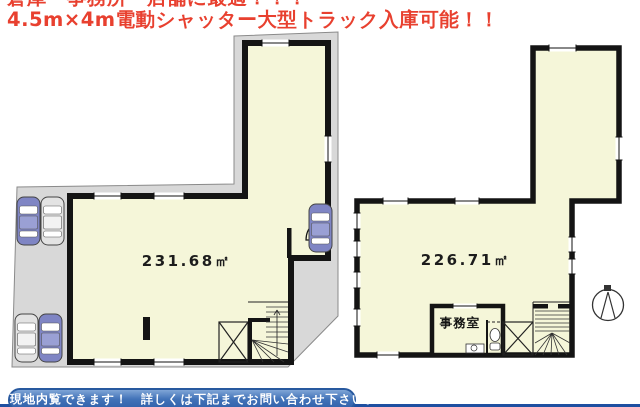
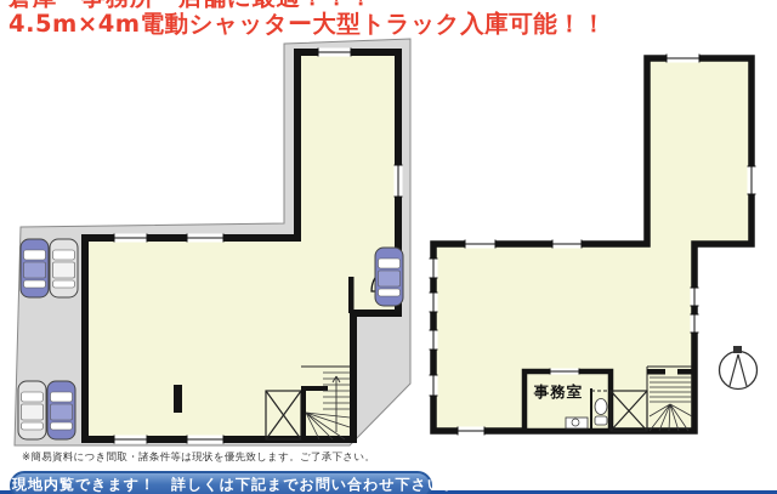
  4.5m×4m電動シャッター大型トラック入庫可能！！
- 231.68㎡
- 226.71㎡
  事務室
+ ※簡易資料につき間取・諸条件等は現状を優先致します。ご了承下さい。
  現地内覧できます！ 詳しくは下記までお問い合わせ下さい。
